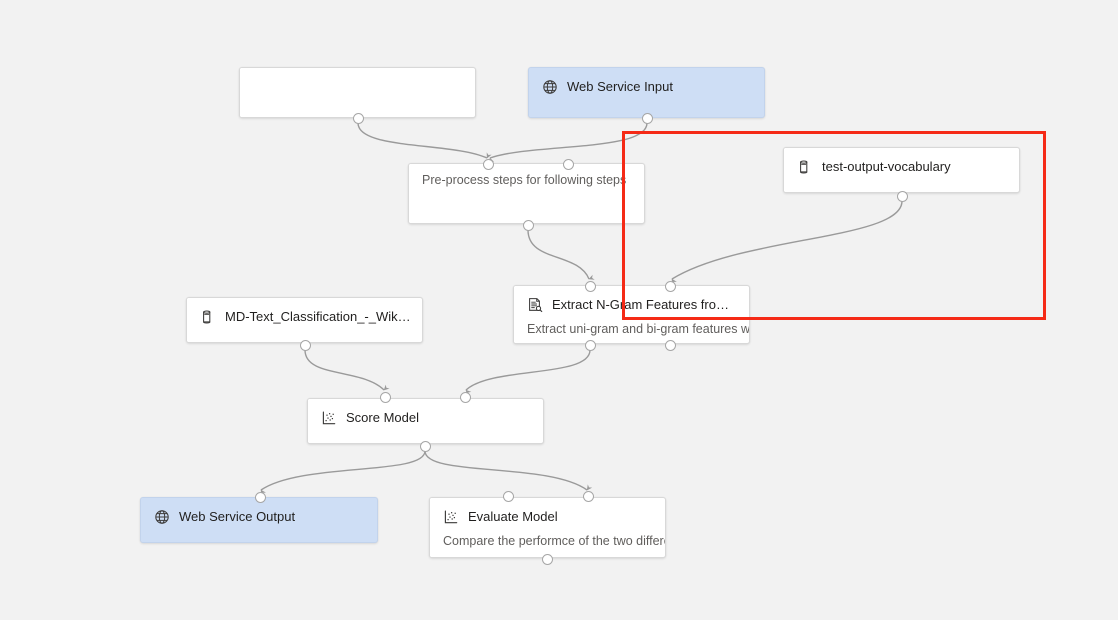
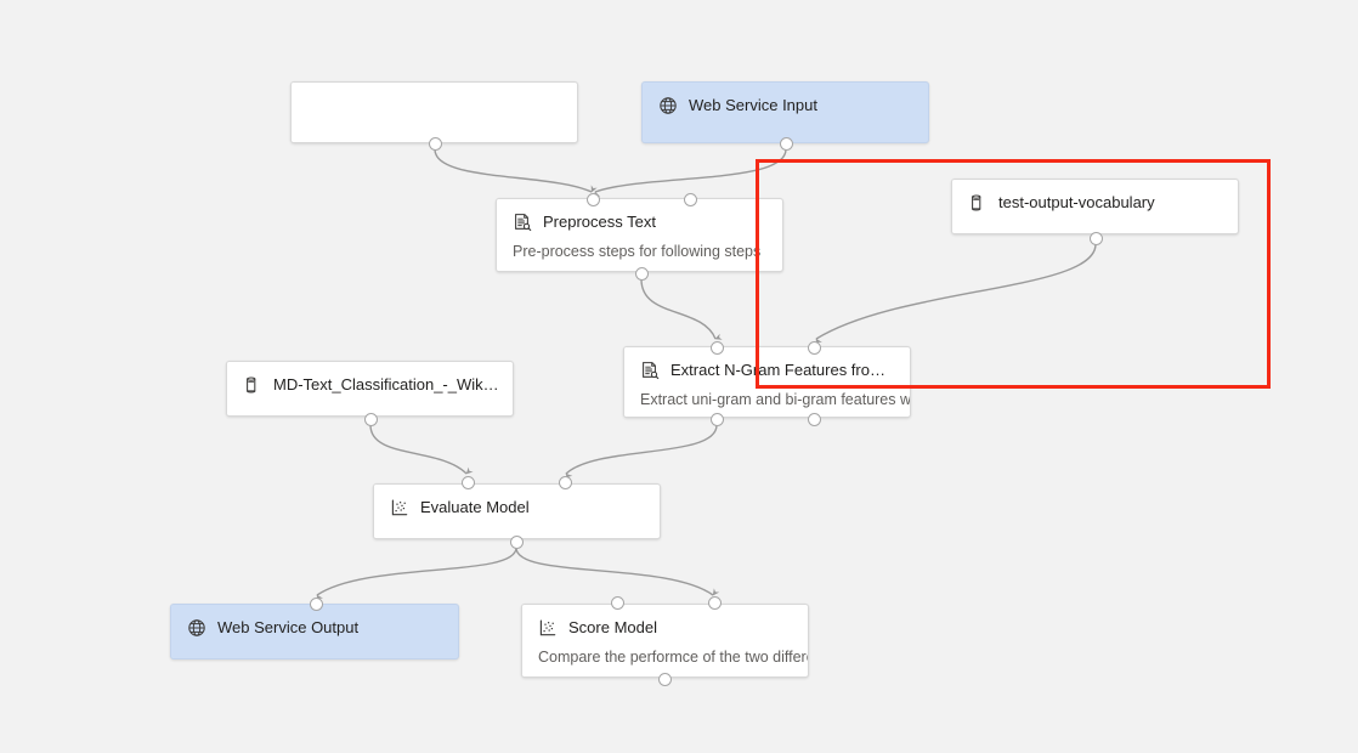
  Web Service Input
+ Preprocess Text
  Pre-process steps for following steps
  test-output-vocabulary
  MD-Text_Classification_-_Wikipe
  Extract N-Gram Features from T
  Extract uni-gram and bi-gram features w
- Score Model
+ Evaluate Model
  Web Service Output
- Evaluate Model
+ Score Model
  Compare the performce of the two differ
